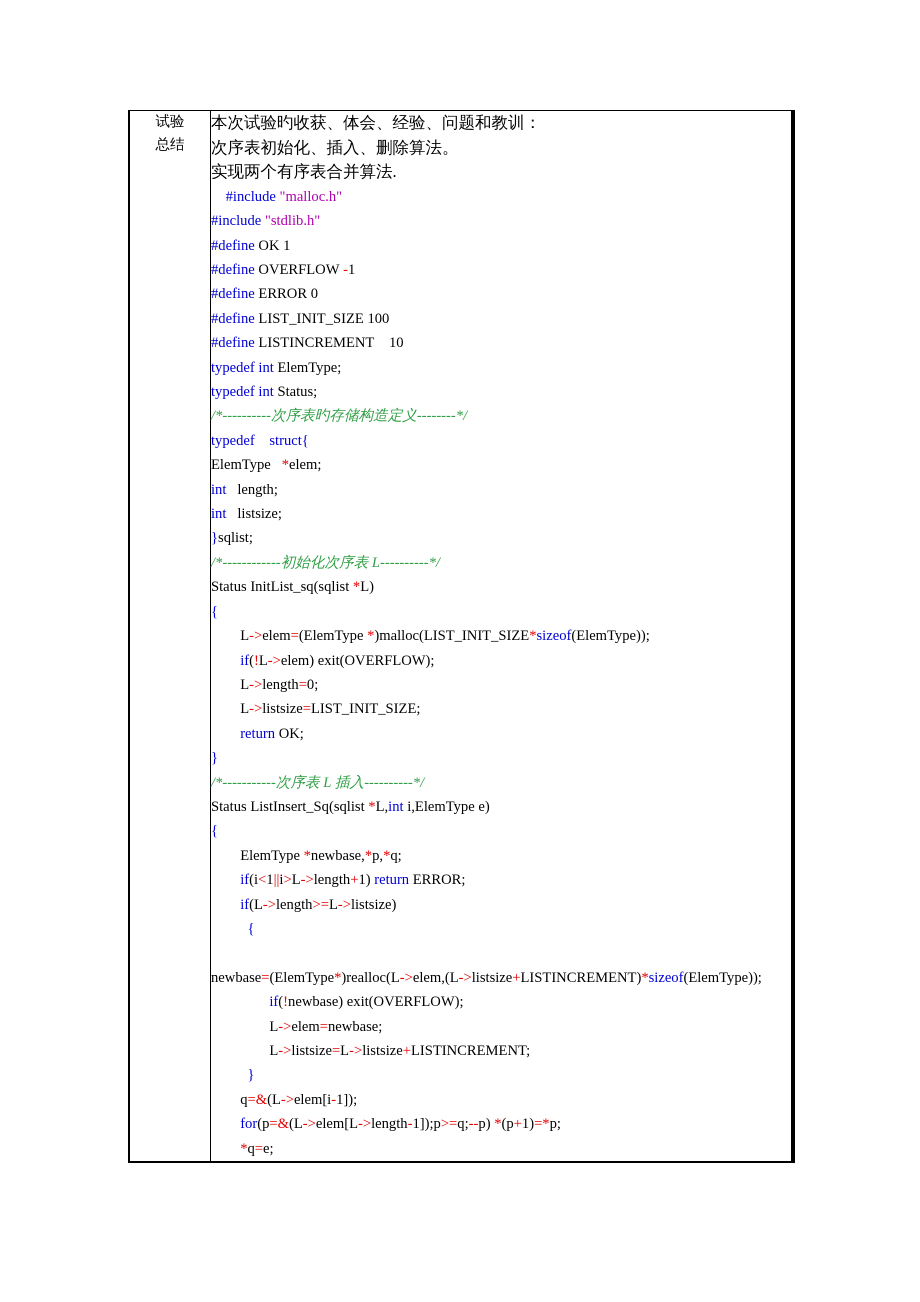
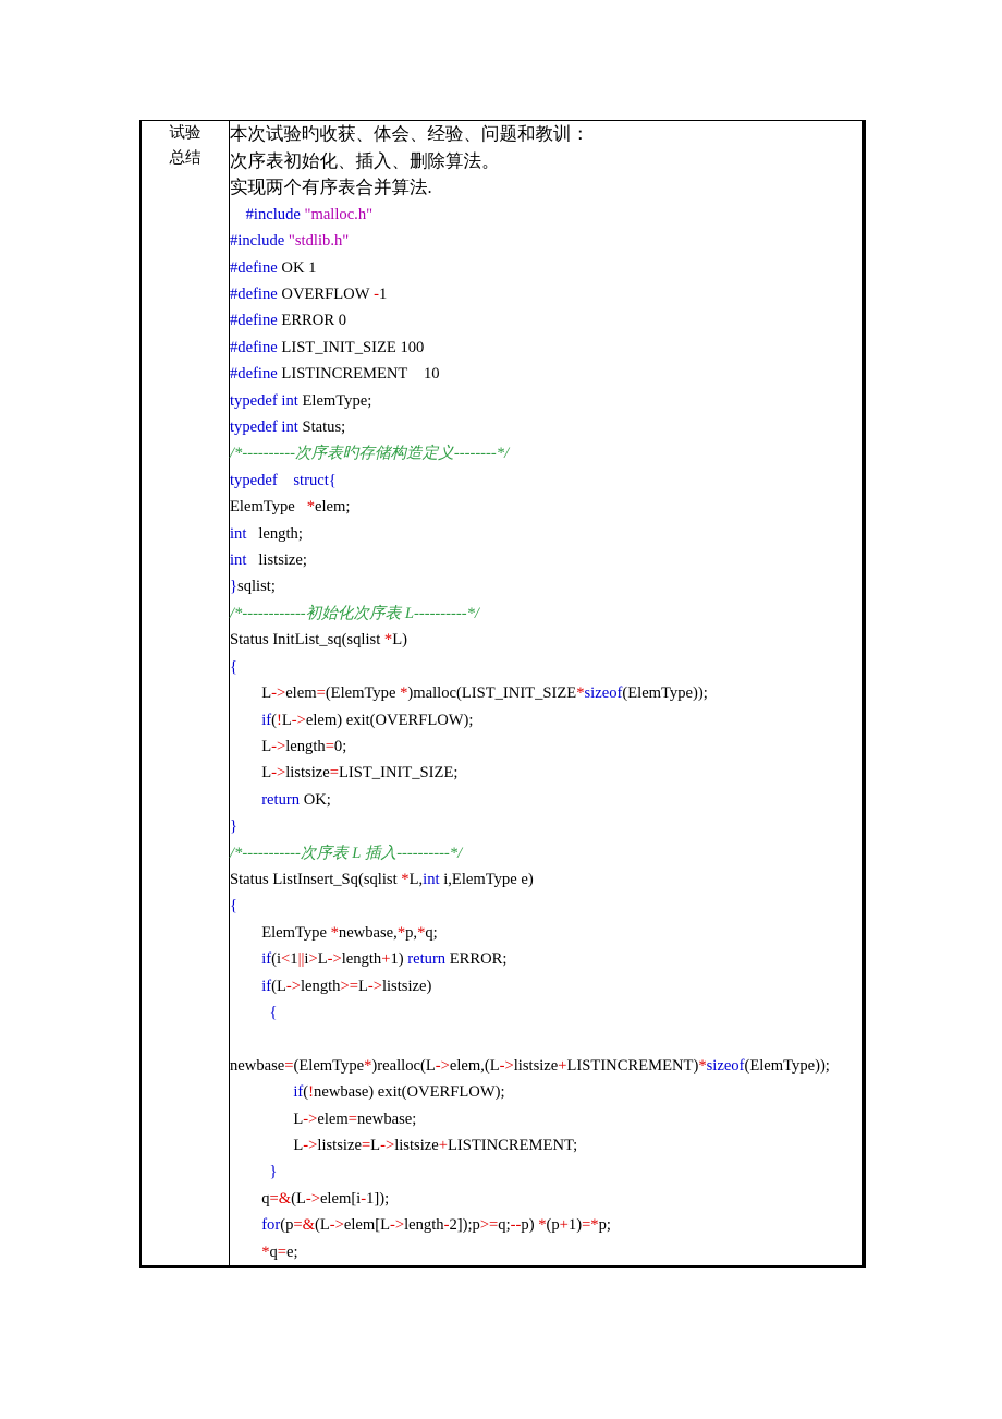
- 试验 总结	本次试验旳收获、体会、经验、问题和教训：次序表初始化、插入、删除算法。实现两个有序表合并算法. #include "malloc.h"#include "stdlib.h"#define OK 1#define OVERFLOW -1#define ERROR 0#define LIST_INIT_SIZE 100#define LISTINCREMENT 10typedef int ElemType;typedef int Status;/*----------次序表旳存储构造定义--------*/typedef struct{ElemType *elem;int length;int listsize;}sqlist;/*------------初始化次序表 L----------*/Status InitList_sq(sqlist *L){ L->elem=(ElemType *)malloc(LIST_INIT_SIZE*sizeof(ElemType)); if(!L->elem) exit(OVERFLOW); L->length=0; L->listsize=LIST_INIT_SIZE; return OK;}/*-----------次序表 L 插入----------*/Status ListInsert_Sq(sqlist *L,int i,ElemType e){ ElemType *newbase,*p,*q; if(i<1||i>L->length+1) return ERROR; if(L->length>=L->listsize) { newbase=(ElemType*)realloc(L->elem,(L->listsize+LISTINCREMENT)*sizeof(ElemType)); if(!newbase) exit(OVERFLOW); L->elem=newbase; L->listsize=L->listsize+LISTINCREMENT; } q=&(L->elem[i-1]); for(p=&(L->elem[L->length-1]);p>=q;--p) *(p+1)=*p; *q=e;
+ 试验 总结	本次试验旳收获、体会、经验、问题和教训：次序表初始化、插入、删除算法。实现两个有序表合并算法. #include "malloc.h"#include "stdlib.h"#define OK 1#define OVERFLOW -1#define ERROR 0#define LIST_INIT_SIZE 100#define LISTINCREMENT 10typedef int ElemType;typedef int Status;/*----------次序表旳存储构造定义--------*/typedef struct{ElemType *elem;int length;int listsize;}sqlist;/*------------初始化次序表 L----------*/Status InitList_sq(sqlist *L){ L->elem=(ElemType *)malloc(LIST_INIT_SIZE*sizeof(ElemType)); if(!L->elem) exit(OVERFLOW); L->length=0; L->listsize=LIST_INIT_SIZE; return OK;}/*-----------次序表 L 插入----------*/Status ListInsert_Sq(sqlist *L,int i,ElemType e){ ElemType *newbase,*p,*q; if(i<1||i>L->length+1) return ERROR; if(L->length>=L->listsize) { newbase=(ElemType*)realloc(L->elem,(L->listsize+LISTINCREMENT)*sizeof(ElemType)); if(!newbase) exit(OVERFLOW); L->elem=newbase; L->listsize=L->listsize+LISTINCREMENT; } q=&(L->elem[i-1]); for(p=&(L->elem[L->length-2]);p>=q;--p) *(p+1)=*p; *q=e;
